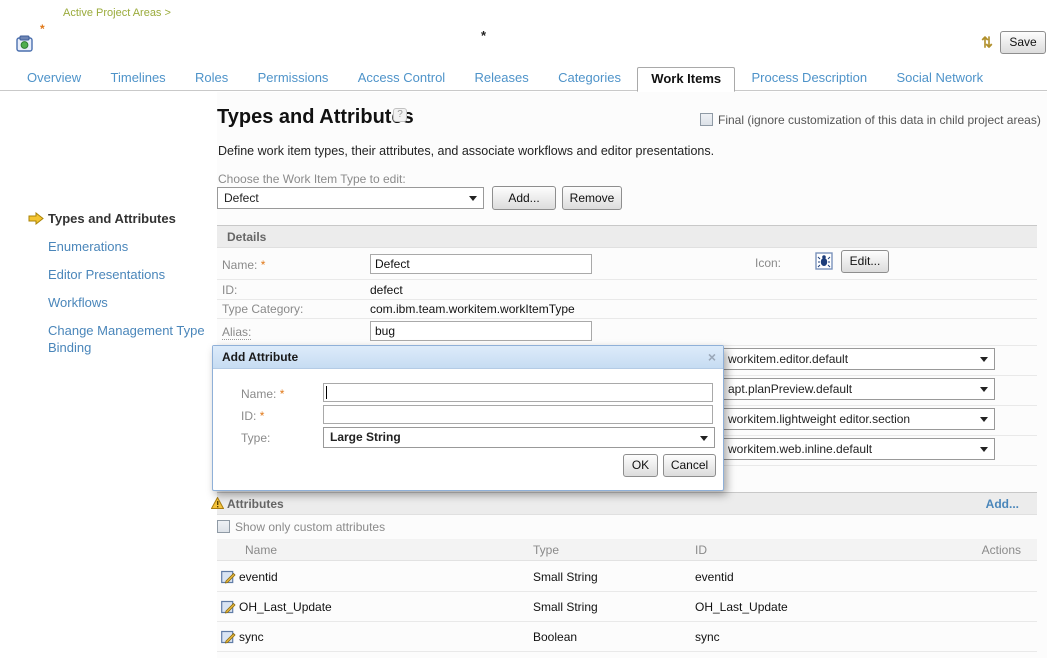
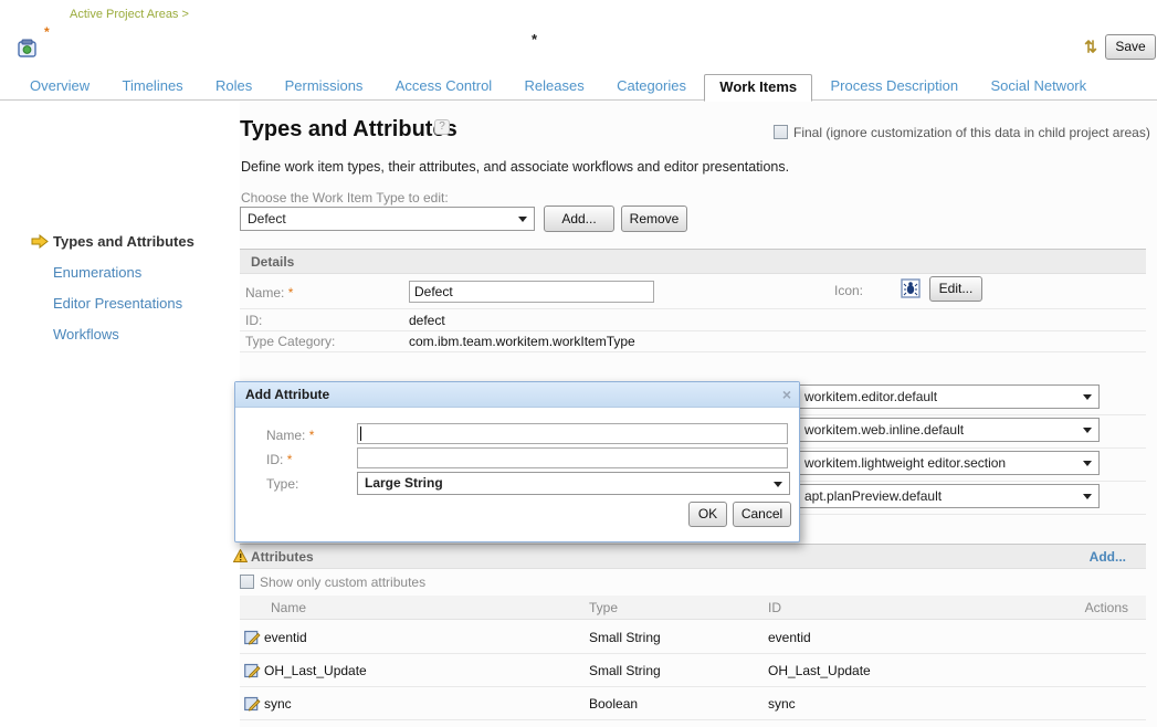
  Active Project Areas >
  *
  *
  Save
  Overview Timelines Roles Permissions Access Control Releases Categories Work Items Process Description Social Network
  Types and Attributes
  Enumerations
  Editor Presentations
  Workflows
- Change Management Type Binding
  Types and Attributs
  ?
  Final (ignore customization of this data in child project areas)
  Define work item types, their attributes, and associate workflows and editor presentations.
  Choose the Work Item Type to edit:
  Defect
  Add...
  Remove
  Details
  Name: *
  Defect
  Icon:
  Edit...
  ID:
  defect
  Type Category:
  com.ibm.team.workitem.workItemType
- Alias:
- bug
  workitem.editor.default
- apt.planPreview.default
+ workitem.web.inline.default
  workitem.lightweight editor.section
- workitem.web.inline.default
+ apt.planPreview.default
  Attributes
  Add...
  Show only custom attributes
  Name
  Type
  ID
  Actions
  eventid
  Small String
  eventid
  OH_Last_Update
  Small String
  OH_Last_Update
  sync
  Boolean
  sync
  Add Attribute
  ×
  Name: *
  ID: *
  Type:
  Large String
  OK
  Cancel
